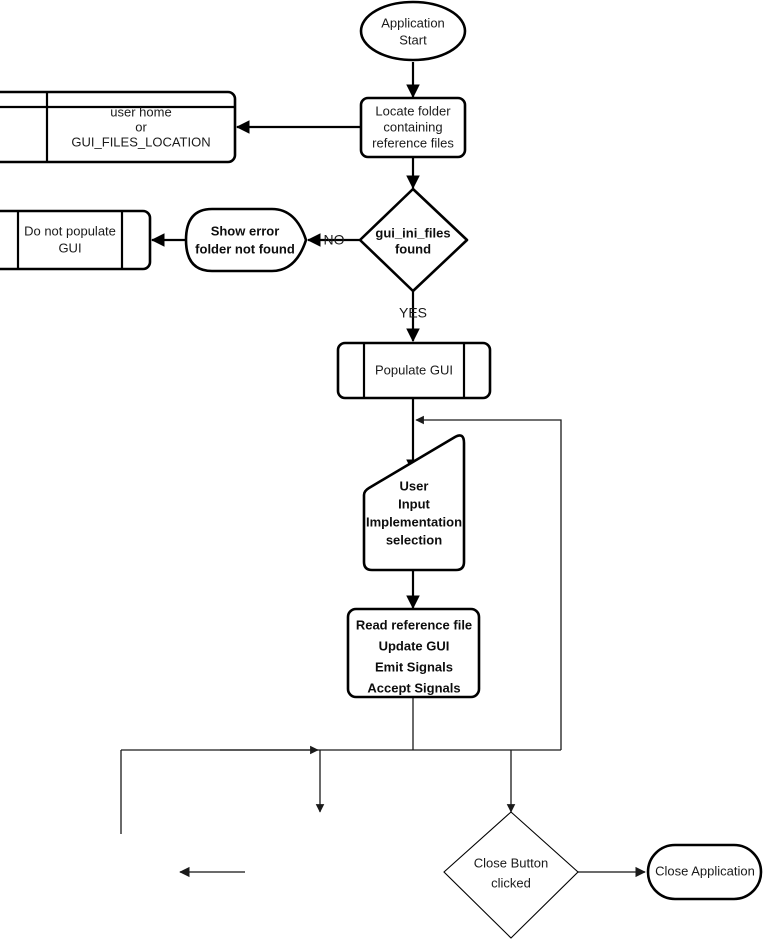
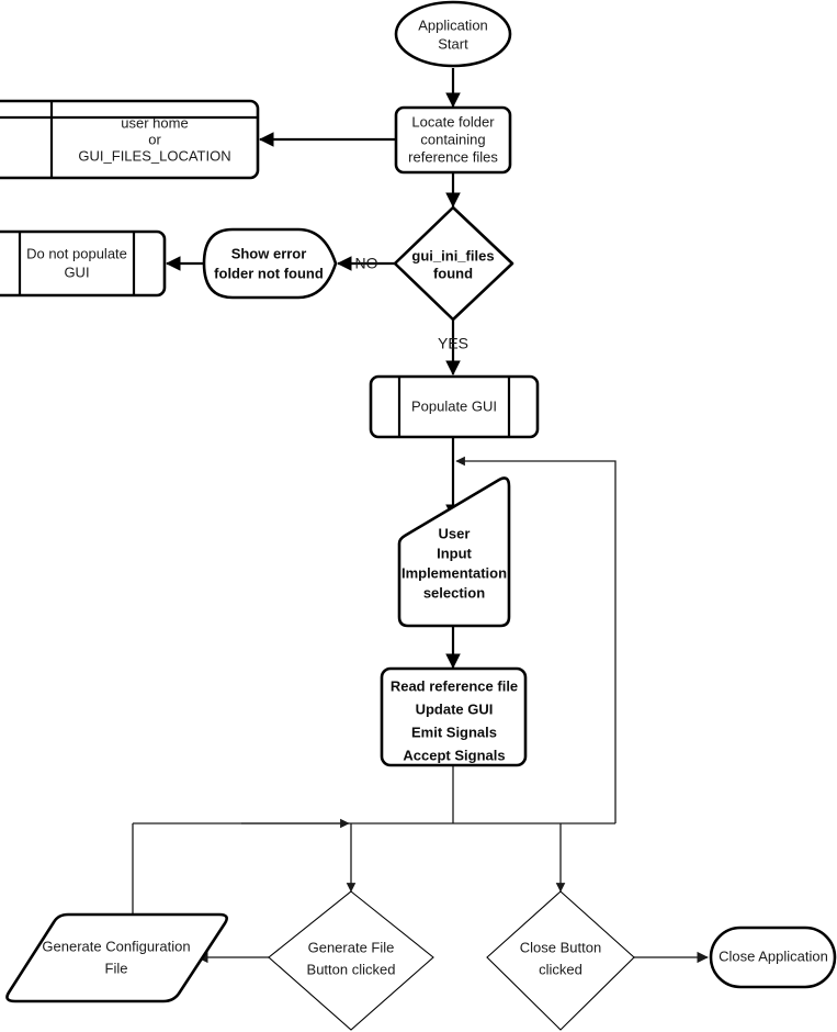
  Application
  Start
  Locate folder
  containing
  reference files
  user home
  or
  GUI_FILES_LOCATION
  gui_ini_files
  found
  NO
  YES
  Show error
  folder not found
  Do not populate
  GUI
  Populate GUI
  User
  Input
  Implementation
  selection
  Read reference file
  Update GUI
  Emit Signals
  Accept Signals
+ Generate Configuration
+ File
+ Generate File
+ Button clicked
  Close Button
  clicked
  Close Application
